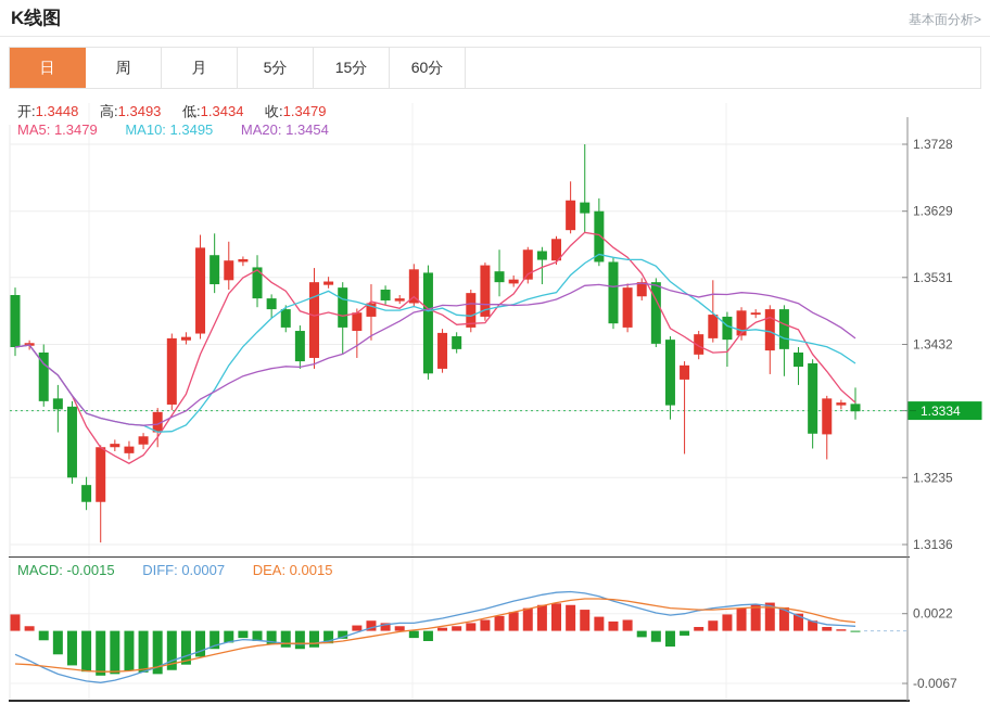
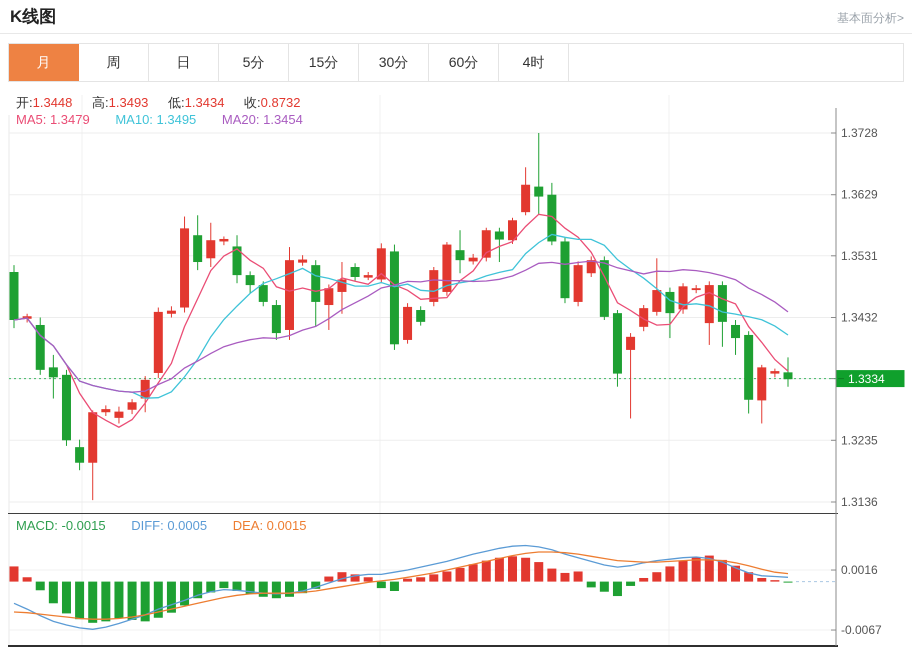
  K线图
  基本面分析>
- 日
+ 月
  周
- 月
+ 日
  5分
  15分
+ 30分
  60分
+ 4时
  1.3728
  1.3629
  1.3531
  1.3432
  1.3235
  1.3136
- 0.0022
+ 0.0016
  -0.0067
  1.3334
- 开:1.3448 高:1.3493 低:1.3434 收:1.3479
+ 开:1.3448 高:1.3493 低:1.3434 收:0.8732
  MA5: 1.3479 MA10: 1.3495 MA20: 1.3454
- MACD: -0.0015 DIFF: 0.0007 DEA: 0.0015
+ MACD: -0.0015 DIFF: 0.0005 DEA: 0.0015
